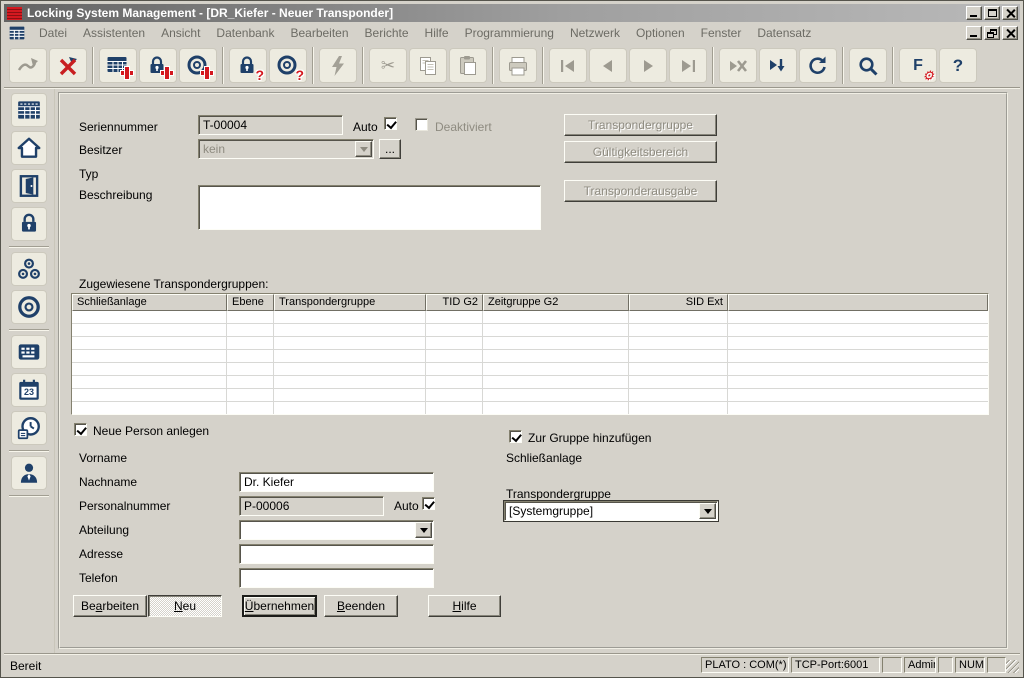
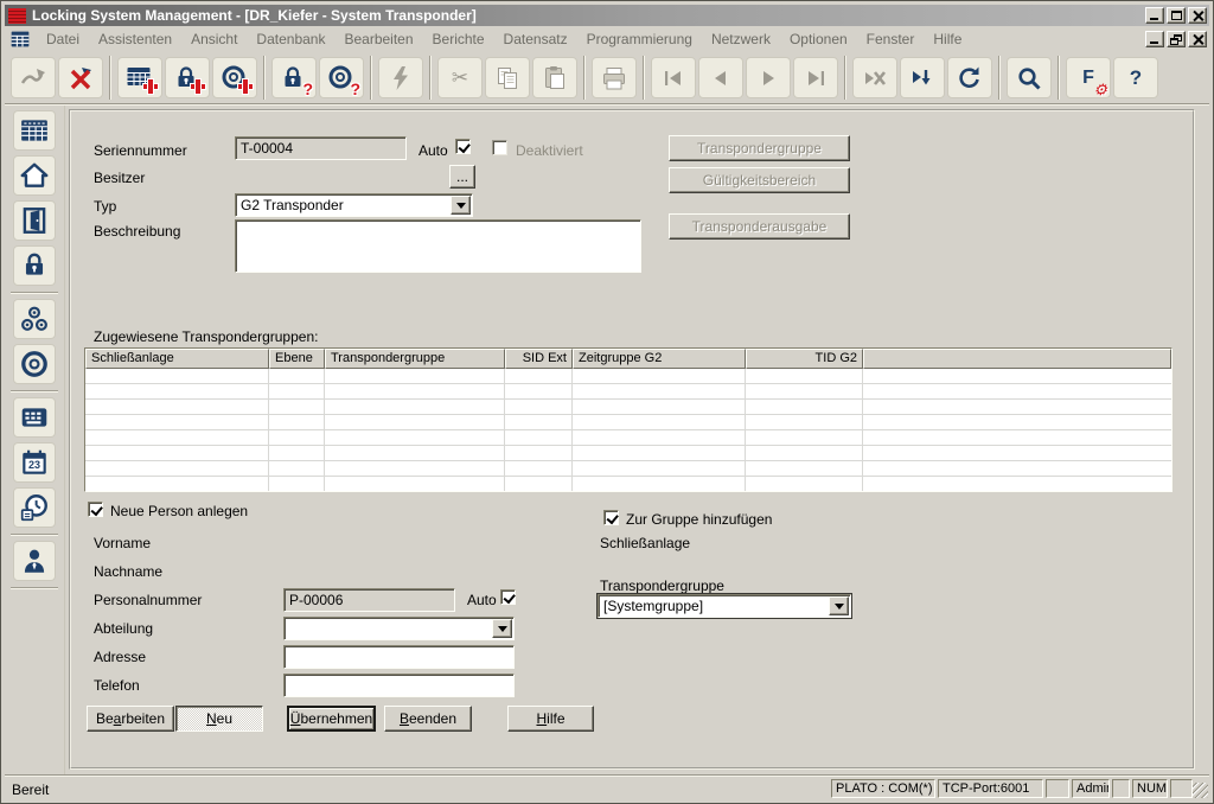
- Locking System Management - [DR_Kiefer - Neuer Transponder]
+ Locking System Management - [DR_Kiefer - System Transponder]
  Datei
  Assistenten
  Ansicht
  Datenbank
  Bearbeiten
  Berichte
- Hilfe
+ Datensatz
  Programmierung
  Netzwerk
  Optionen
  Fenster
- Datensatz
+ Hilfe
  ?
  ?
  ✂
  F
  ⚙
  ?
  23
  Seriennummer
  T-00004
  Auto
  Deaktiviert
  Besitzer
- kein
  ...
  Typ
+ G2 Transponder
  Beschreibung
  Transpondergruppe
  Gültigkeitsbereich
  Transponderausgabe
  Zugewiesene Transpondergruppen:
  Schließanlage
  Ebene
  Transpondergruppe
- TID G2
+ SID Ext
  Zeitgruppe G2
- SID Ext
+ TID G2
  Neue Person anlegen
  Vorname
  Nachname
- Dr. Kiefer
  Personalnummer
  P-00006
  Auto
  Abteilung
  Adresse
  Telefon
  Zur Gruppe hinzufügen
  Schließanlage
  Transpondergruppe
  [Systemgruppe]
  Be
  a
  rbeiten
  N
  eu
  Ü
  bernehmen
  B
  eenden
  H
  ilfe
  Bereit
  PLATO : COM(*)
  TCP-Port:6001
  Admi
  NUM
